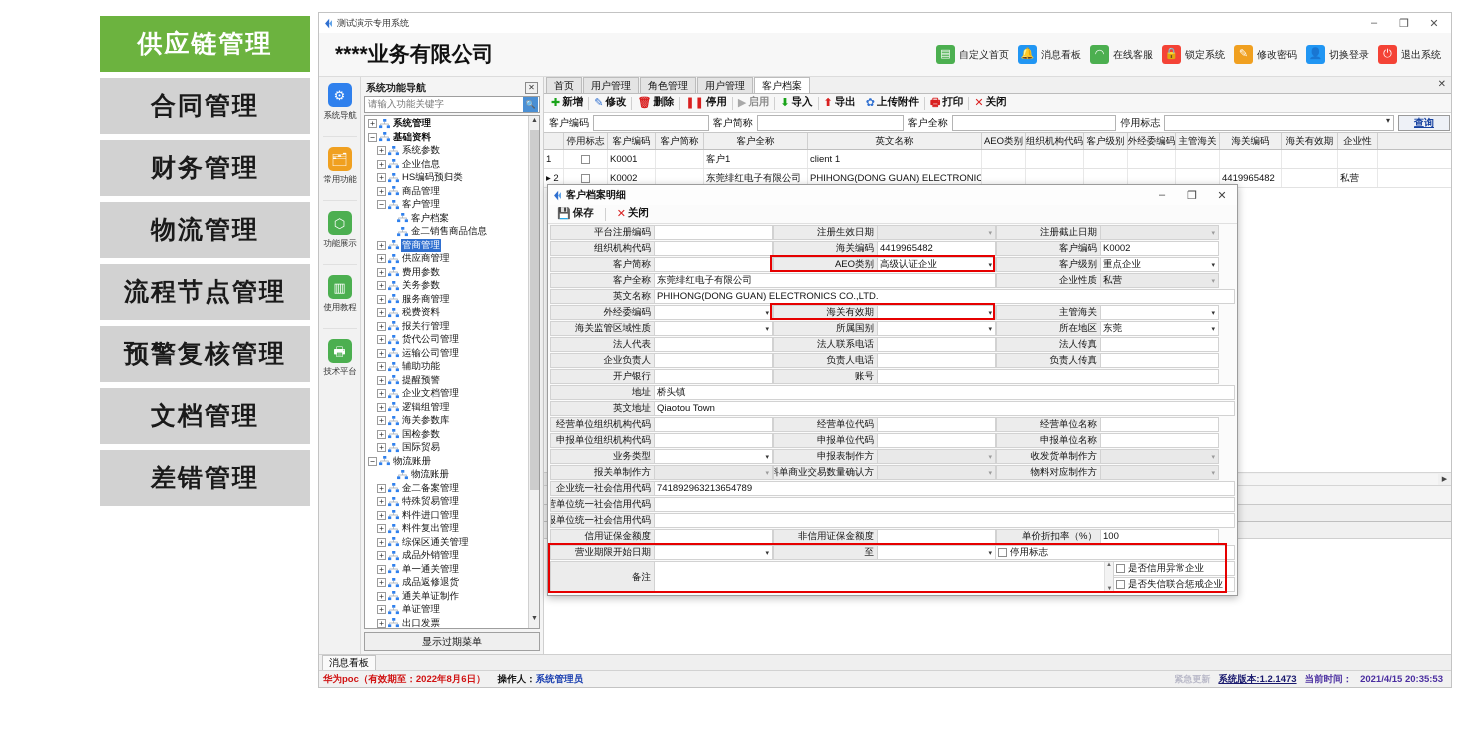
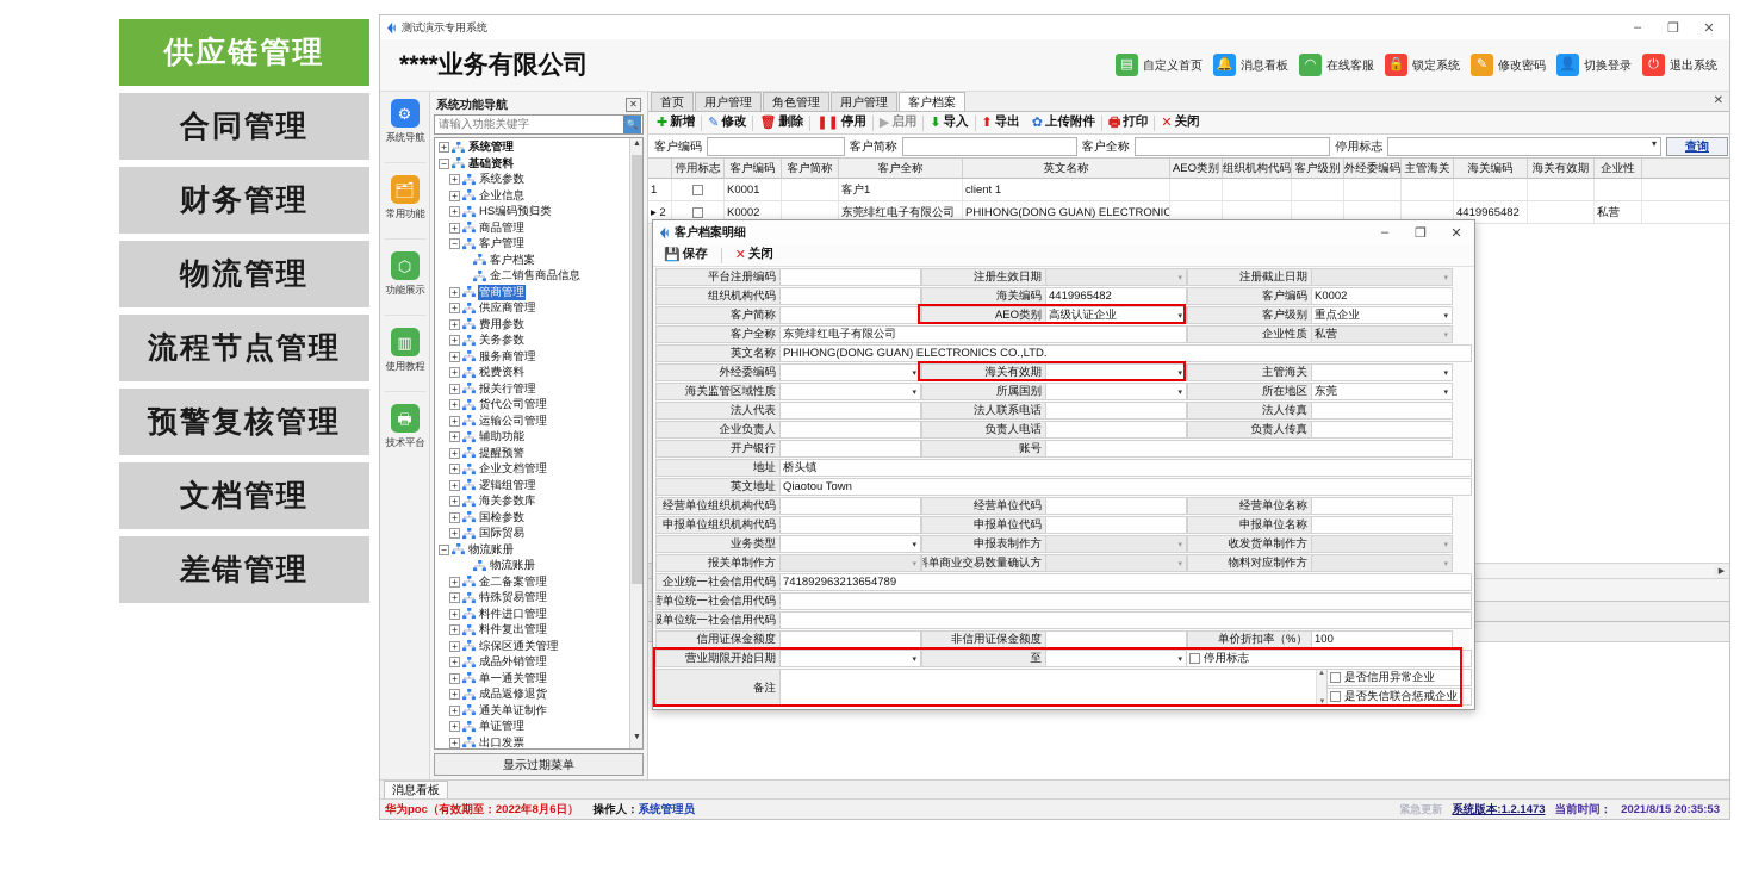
  供应链管理
  合同管理
  财务管理
  物流管理
  流程节点管理
  预警复核管理
  文档管理
  差错管理
  测试演示专用系统
  –
  ❐
  ✕
  ****业务有限公司
  ▤
  自定义首页
  🔔
  消息看板
  ◠
  在线客服
  🔒
  锁定系统
  ✎
  修改密码
  👤
  切换登录
  ⏻
  退出系统
  ⚙
  系统导航
  🗂
  常用功能
  ⬡
  功能展示
  ▥
  使用教程
  🖶
  技术平台
  系统功能导航
  ✕
  请输入功能关键字
  🔍
  +
  系统管理
  −
  基础资料
  +
  系统参数
  +
  企业信息
  +
  HS编码预归类
  +
  商品管理
  −
  客户管理
  客户档案
  金二销售商品信息
  +
  管商管理
  +
  供应商管理
  +
  费用参数
  +
  关务参数
  +
  服务商管理
  +
  税费资料
  +
  报关行管理
  +
  货代公司管理
  +
  运输公司管理
  +
  辅助功能
  +
  提醒预警
  +
  企业文档管理
  +
  逻辑组管理
  +
  海关参数库
  +
  国检参数
  +
  国际贸易
  −
  物流账册
  物流账册
  +
  金二备案管理
  +
  特殊贸易管理
  +
  料件进口管理
  +
  料件复出管理
  +
  综保区通关管理
  +
  成品外销管理
  +
  单一通关管理
  +
  成品返修退货
  +
  通关单证制作
  +
  单证管理
  +
  出口发票
  显示过期菜单
  首页
  用户管理
  角色管理
  用户管理
  客户档案
  ✕
  ✚
  新增
  ✎
  修改
  🗑
  删除
  ❚❚
  停用
  ▶
  启用
  ⬇
  导入
  ⬆
  导出
  ✿
  上传附件
  🖶
  打印
  ✕
  关闭
  客户编码
  客户简称
  客户全称
  停用标志
  查询
  停用标志
  客户编码
  客户简称
  客户全称
  英文名称
  AEO类别
  组织机构代码
  客户级别
  外经委编码
  主管海关
  海关编码
  海关有效期
  企业性
  1
  K0001
  客户1
  client 1
  ▸ 2
  K0002
  东莞绯红电子有限公司
  PHIHONG(DONG GUAN) ELECTRONIC
  4419965482
  私营
  消息看板
  华为poc（有效期至：2022年8月6日）
  操作人：
  系统管理员
  紧急更新
  系统版本:1.2.1473
  当前时间：
- 2021/4/15 20:35:53
+ 2021/8/15 20:35:53
  客户档案明细
  –
  ❐
  ✕
  💾
  保存
  ✕
  关闭
  平台注册编码
  注册生效日期
  注册截止日期
  组织机构代码
  海关编码
  4419965482
  客户编码
  K0002
  客户简称
  AEO类别
  高级认证企业
  客户级别
  重点企业
  客户全称
  东莞绯红电子有限公司
  企业性质
  私营
  英文名称
  PHIHONG(DONG GUAN) ELECTRONICS CO.,LTD.
  外经委编码
  海关有效期
  主管海关
  海关监管区域性质
  所属国别
  所在地区
  东莞
  法人代表
  法人联系电话
  法人传真
  企业负责人
  负责人电话
  负责人传真
  开户银行
  账号
  地址
  桥头镇
  英文地址
  Qiaotou Town
  经营单位组织机构代码
  经营单位代码
  经营单位名称
  申报单位组织机构代码
  申报单位代码
  申报单位名称
  业务类型
  申报表制作方
  收发货单制作方
  报关单制作方
  料单商业交易数量确认方
  物料对应制作方
  企业统一社会信用代码
  741892963213654789
  营单位统一社会信用代码
  报单位统一社会信用代码
  信用证保金额度
  非信用证保金额度
  单价折扣率（%）
  100
  营业期限开始日期
  至
  停用标志
  备注
  是否信用异常企业
  是否失信联合惩戒企业
